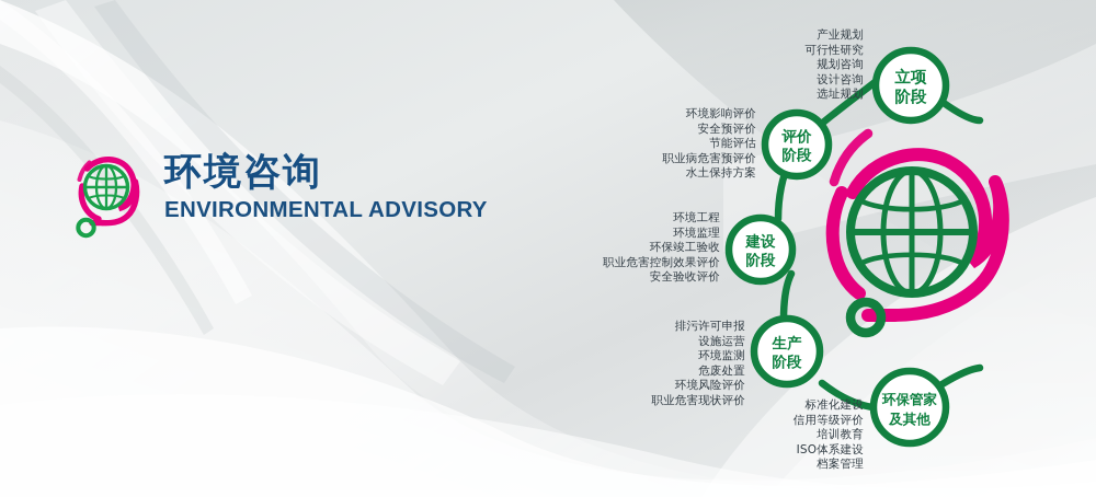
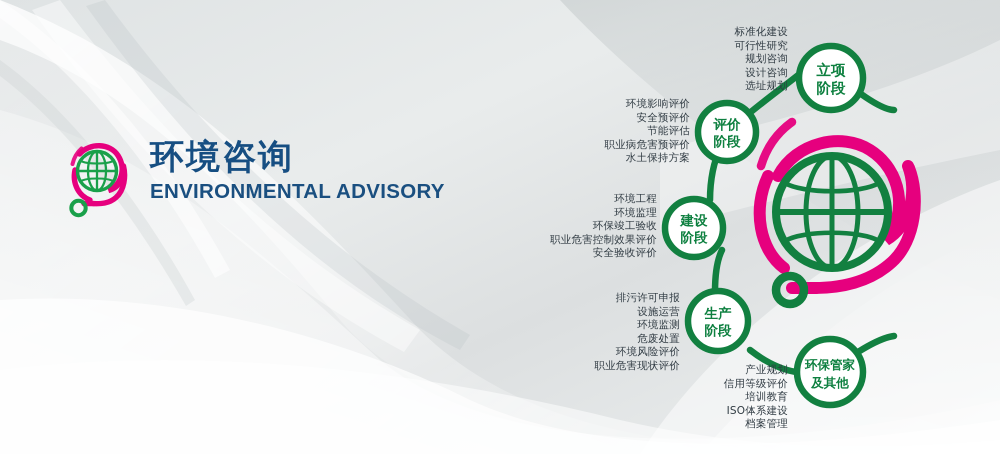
  环境咨询
  ENVIRONMENTAL ADVISORY
  立项
  阶段
  评价
  阶段
  建设
  阶段
  生产
  阶段
  环保管家
  及其他
- 产业规划
+ 标准化建设
  可行性研究
  规划咨询
  设计咨询
  选址规划
  环境影响评价
  安全预评价
  节能评估
  职业病危害预评价
  水土保持方案
  环境工程
  环境监理
  环保竣工验收
  职业危害控制效果评价
  安全验收评价
  排污许可申报
  设施运营
  环境监测
  危废处置
  环境风险评价
  职业危害现状评价
- 标准化建设
+ 产业规划
  信用等级评价
  培训教育
  ISO体系建设
  档案管理
